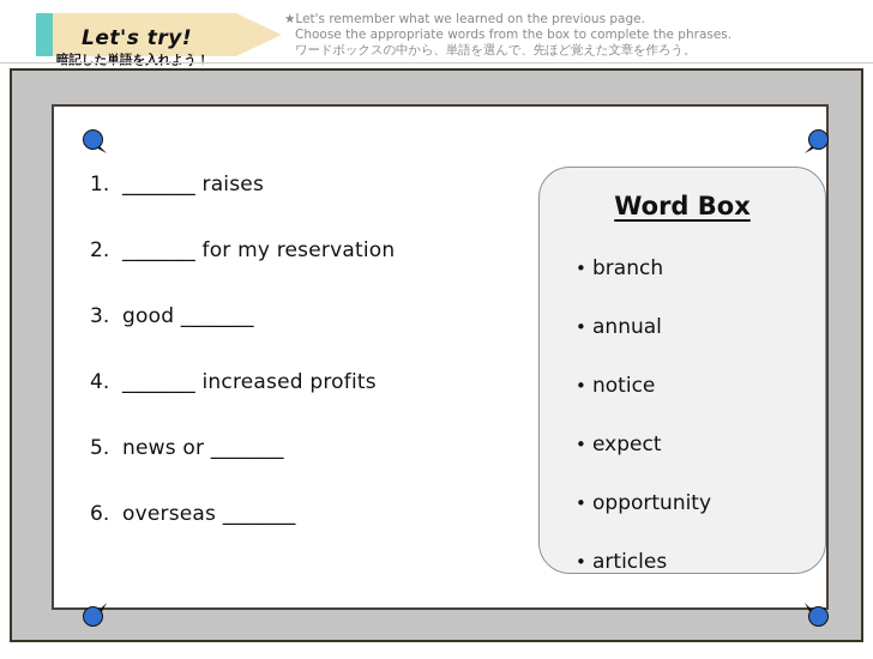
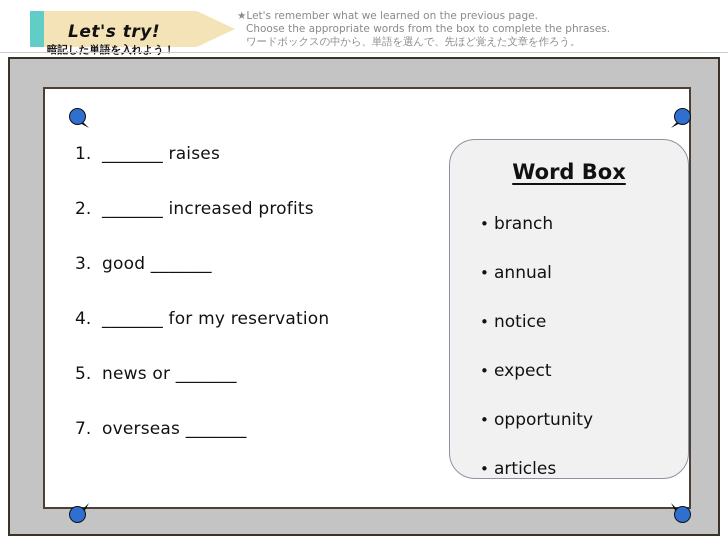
  Let's try!
  暗記した単語を入れよう！
  ★Let's remember what we learned on the previous page.
  Choose the appropriate words from the box to complete the phrases.
  ワードボックスの中から、単語を選んで、先ほど覚えた文章を作ろう。
  1.
  _______ raises
  2.
- _______ for my reservation
+ _______ increased profits
  3.
  good _______
  4.
- _______ increased profits
+ _______ for my reservation
  5.
  news or _______
- 6.
+ 7.
  overseas _______
  Word Box
  • branch
  • annual
  • notice
  • expect
  • opportunity
  • articles
